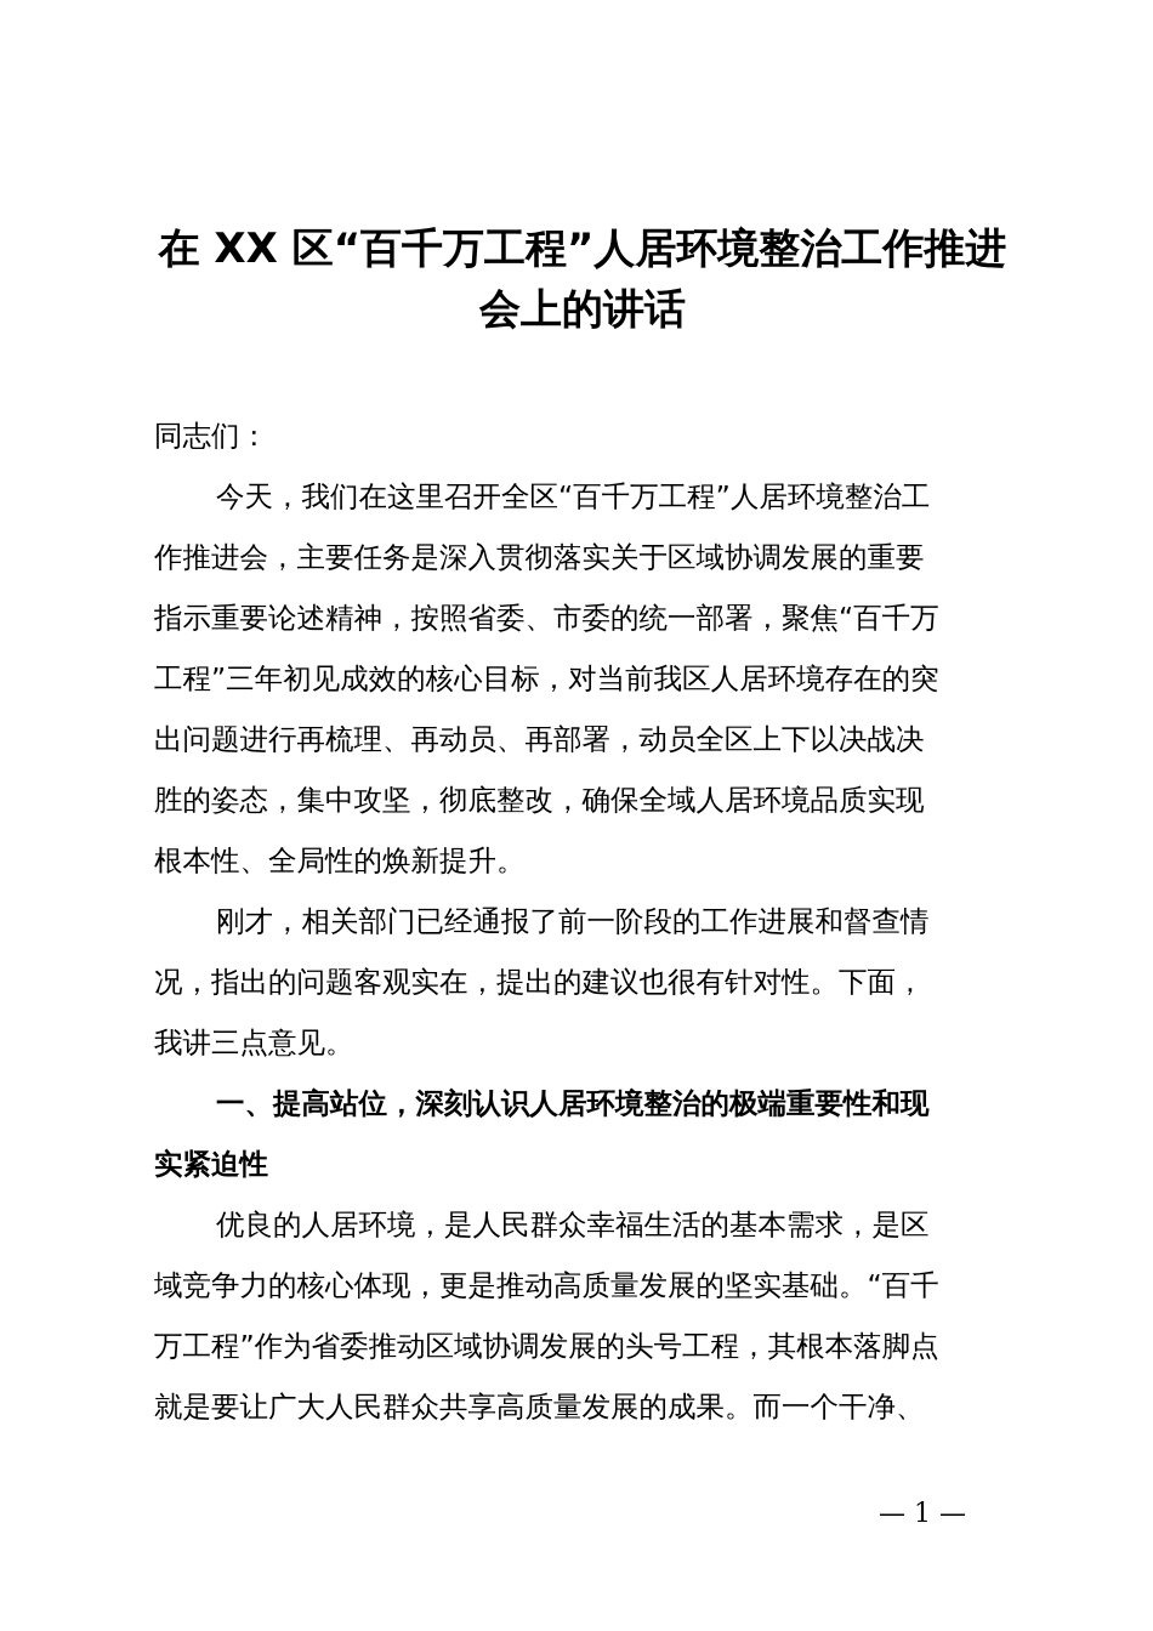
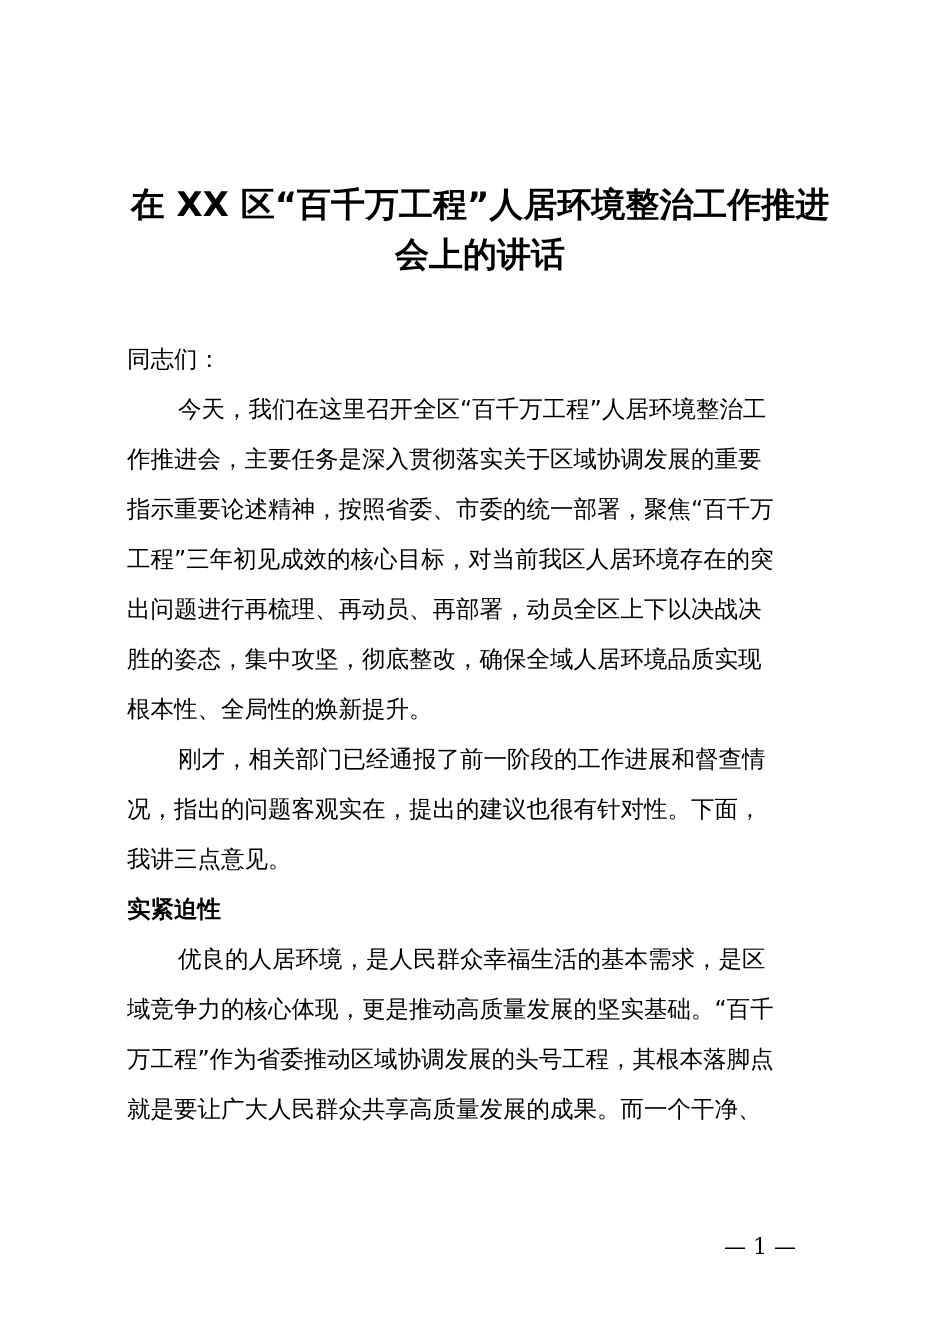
  在 XX 区“百千万工程”人居环境整治工作推进
  会上的讲话
  同志们：
  今天，我们在这里召开全区“百千万工程”人居环境整治工
  作推进会，主要任务是深入贯彻落实关于区域协调发展的重要
  指示重要论述精神，按照省委、市委的统一部署，聚焦“百千万
  工程”三年初见成效的核心目标，对当前我区人居环境存在的突
  出问题进行再梳理、再动员、再部署，动员全区上下以决战决
  胜的姿态，集中攻坚，彻底整改，确保全域人居环境品质实现
  根本性、全局性的焕新提升。
  刚才，相关部门已经通报了前一阶段的工作进展和督查情
  况，指出的问题客观实在，提出的建议也很有针对性。下面，
  我讲三点意见。
- 一、提高站位，深刻认识人居环境整治的极端重要性和现
  实紧迫性
  优良的人居环境，是人民群众幸福生活的基本需求，是区
  域竞争力的核心体现，更是推动高质量发展的坚实基础。“百千
  万工程”作为省委推动区域协调发展的头号工程，其根本落脚点
  就是要让广大人民群众共享高质量发展的成果。而一个干净、
  — 1 —
